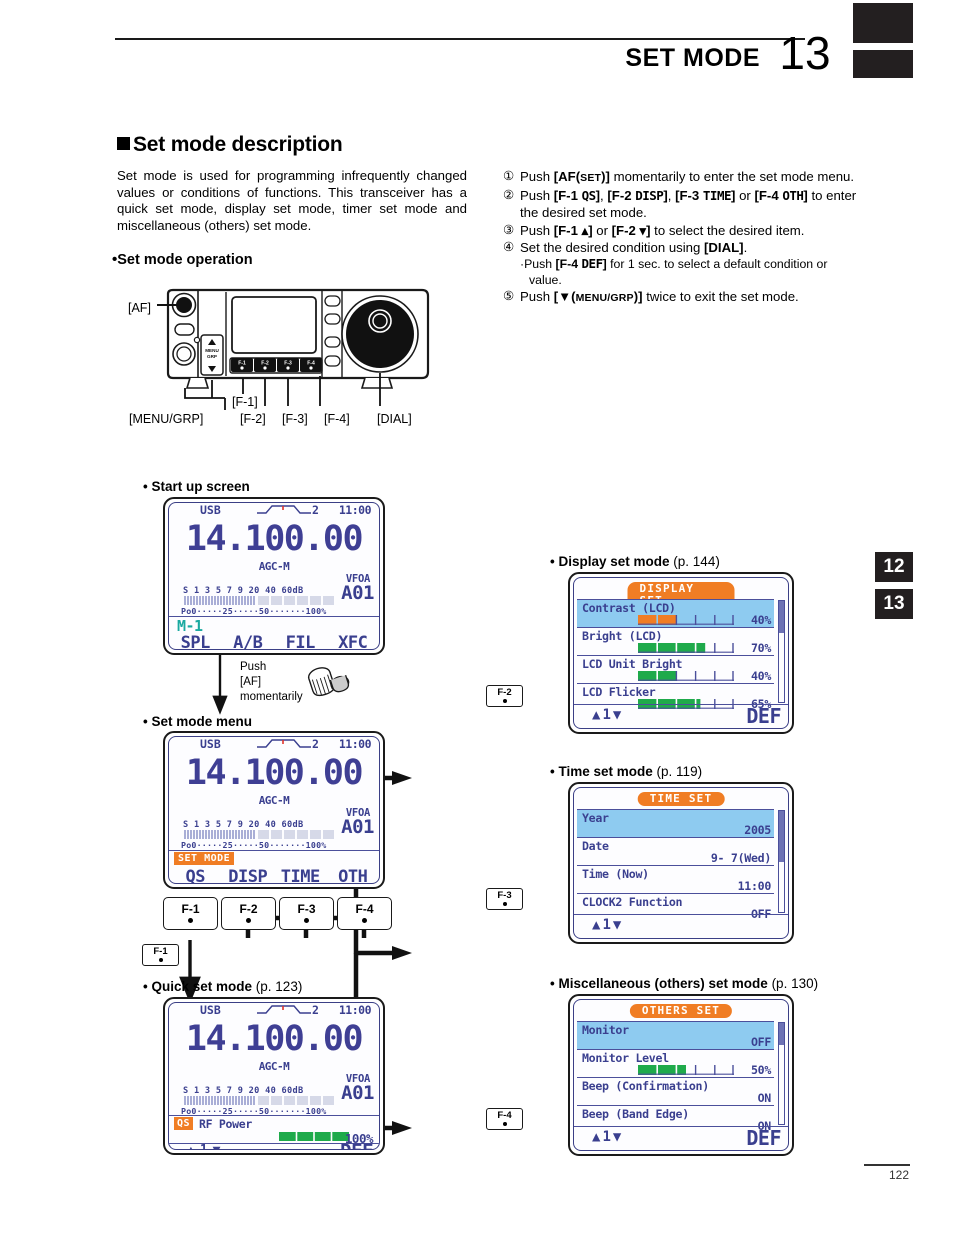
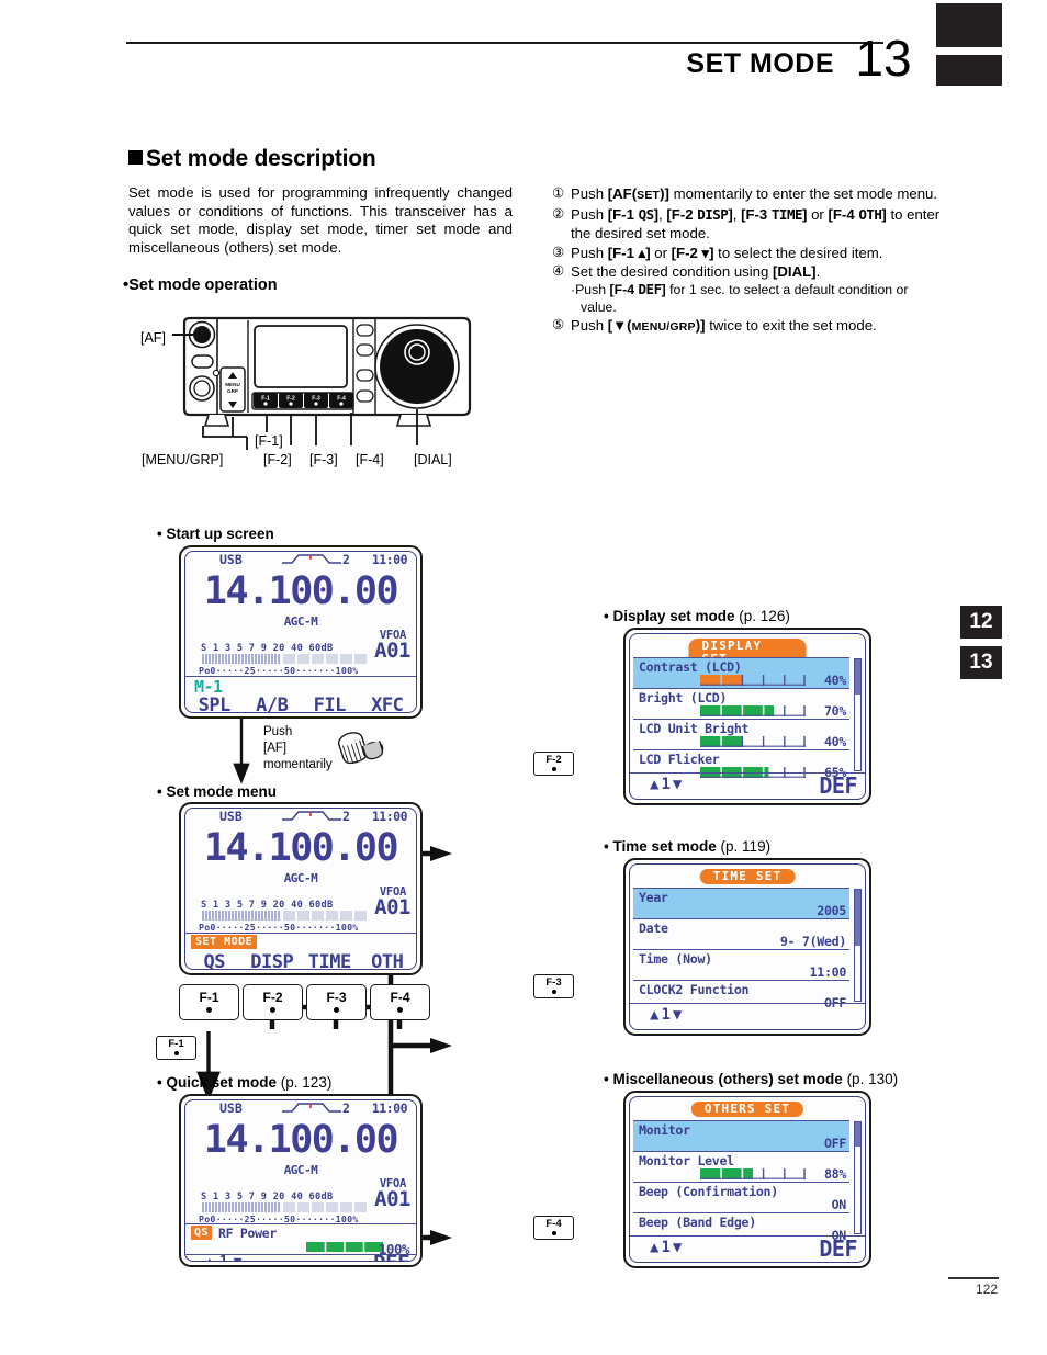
  SET MODE
  13
  Set mode description
  Set mode is used for programming infrequently changed values or conditions of functions. This transceiver has a quick set mode, display set mode, timer set mode and miscellaneous (others) set mode.
  •Set mode operation
  ①
  Push [AF(SET)] momentarily to enter the set mode menu.
  ②
  Push [F-1 QS], [F-2 DISP], [F-3 TIME] or [F-4 OTH] to enter the desired set mode.
  ③
  Push [F-1 ▴] or [F-2 ▾] to select the desired item.
  ④
  Set the desired condition using [DIAL].
  ·Push [F-4 DEF] for 1 sec. to select a default condition or value.
  ⑤
  Push [▼(MENU/GRP)] twice to exit the set mode.
  [AF]
  [MENU/GRP]
  [F-1]
  [F-2]
  [F-3]
  [F-4]
  [DIAL]
  Push
  [AF]
  momentarily
  • Start up screen
  USB
  2
  11:00
  14.100.00
  AGC-M
  VFOA
  A01
  S 1 3 5 7 9 20 40 60dB
  Po0·····25·····50·······100%
  M-1
  SPL
  A/B
  FIL
  XFC
  • Set mode menu
  USB
  2
  11:00
  14.100.00
  AGC-M
  VFOA
  A01
  S 1 3 5 7 9 20 40 60dB
  Po0·····25·····50·······100%
  SET MODE
  QS
  DISP
  TIME
  OTH
  F-1
  F-2
  F-3
  F-4
  F-1
  F-2
  F-3
  F-4
  • Quick set mode (p. 123)
  USB
  2
  11:00
  14.100.00
  AGC-M
  VFOA
  A01
  S 1 3 5 7 9 20 40 60dB
  Po0·····25·····50·······100%
  QS
  RF Power
  100%
- • Display set mode (p. 144)
+ • Display set mode (p. 126)
  DISPLAY
  Contrast (LCD)
  40%
  Bright (LCD)
  70%
  LCD Unit Bright
  40%
  LCD Flicker
  65%
  ▲1▼
  DEF
  • Time set mode (p. 119)
  TIME SET
  Year
  2005
  Date
  9- 7(Wed)
  Time (Now)
  11:00
  CLOCK2 Function
  OFF
  ▲1▼
  • Miscellaneous (others) set mode (p. 130)
  OTHERS SET
  Monitor
  OFF
  Monitor Level
- 50%
+ 88%
  Beep (Confirmation)
  ON
  Beep (Band Edge)
  ON
  ▲1▼
  DEF
  12
  13
  122
